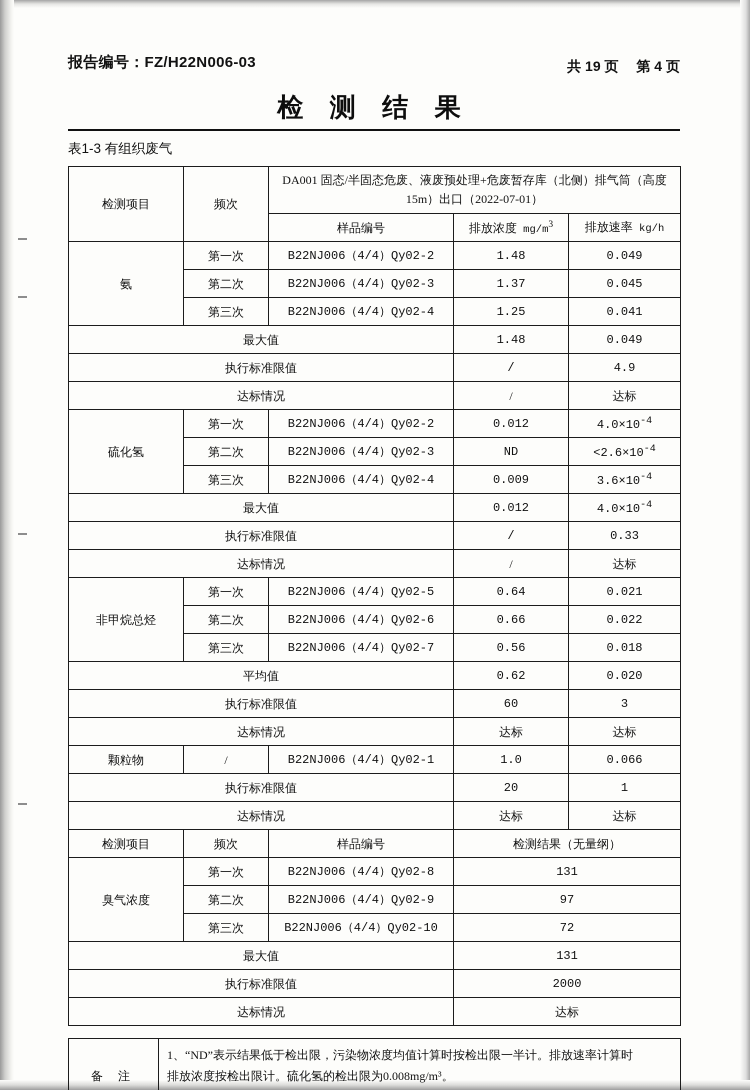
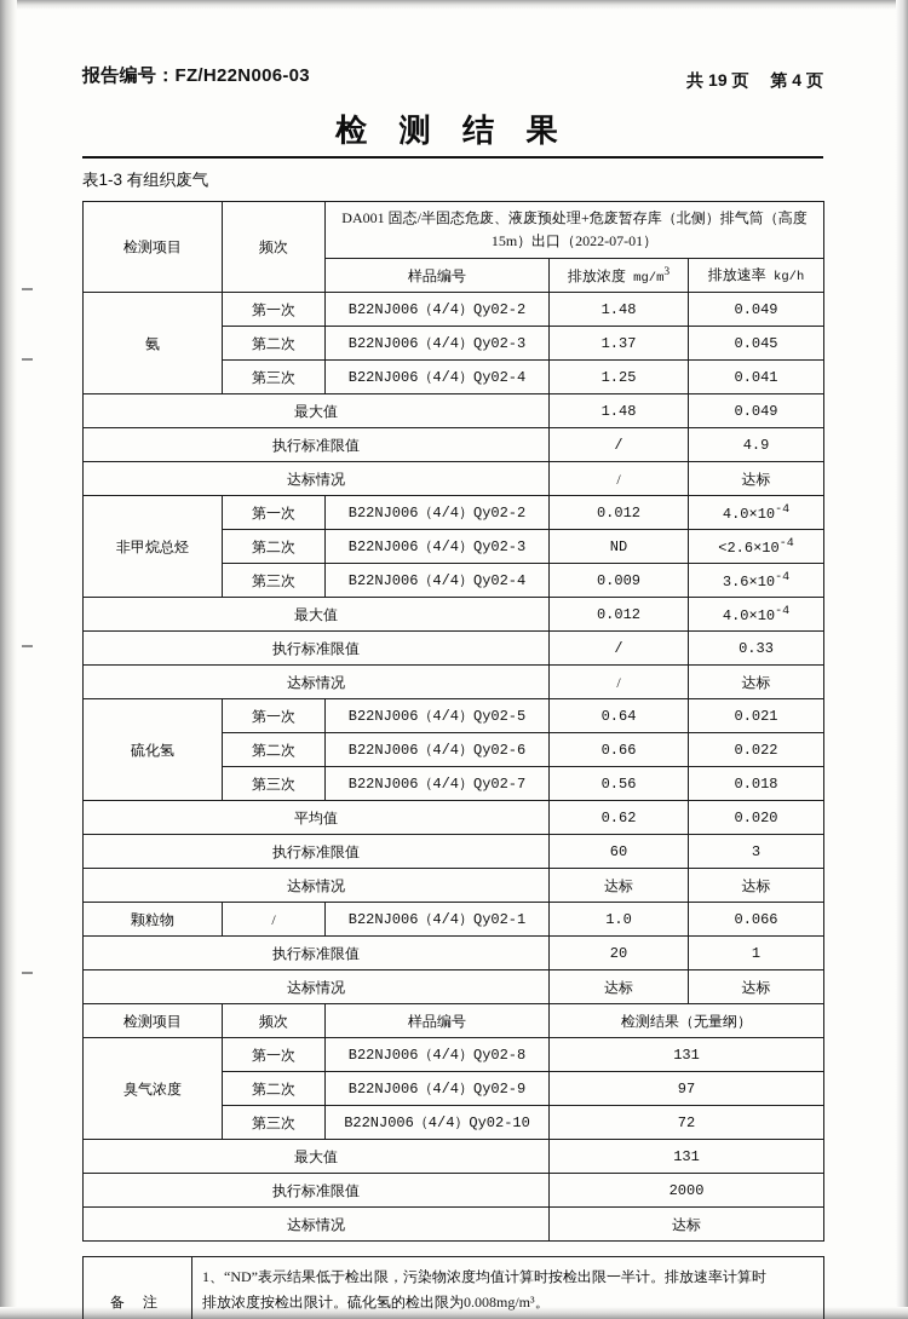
  报告编号：FZ/H22N006-03
  共 19 页 第 4 页
  检 测 结 果
  表1-3 有组织废气
  检测项目	频次	DA001 固态/半固态危废、液废预处理+危废暂存库（北侧）排气筒（高度15m）出口（2022-07-01）
  样品编号	排放浓度 mg/m3	排放速率 kg/h
  氨	第一次	B22NJ006（4/4）Qy02-2	1.48	0.049
  第二次	B22NJ006（4/4）Qy02-3	1.37	0.045
  第三次	B22NJ006（4/4）Qy02-4	1.25	0.041
  最大值	1.48	0.049
  执行标准限值	/	4.9
  达标情况	/	达标
- 硫化氢	第一次	B22NJ006（4/4）Qy02-2	0.012	4.0×10-4
+ 非甲烷总烃	第一次	B22NJ006（4/4）Qy02-2	0.012	4.0×10-4
  第二次	B22NJ006（4/4）Qy02-3	ND	<2.6×10-4
  第三次	B22NJ006（4/4）Qy02-4	0.009	3.6×10-4
  最大值	0.012	4.0×10-4
  执行标准限值	/	0.33
  达标情况	/	达标
- 非甲烷总烃	第一次	B22NJ006（4/4）Qy02-5	0.64	0.021
+ 硫化氢	第一次	B22NJ006（4/4）Qy02-5	0.64	0.021
  第二次	B22NJ006（4/4）Qy02-6	0.66	0.022
  第三次	B22NJ006（4/4）Qy02-7	0.56	0.018
  平均值	0.62	0.020
  执行标准限值	60	3
  达标情况	达标	达标
  颗粒物	/	B22NJ006（4/4）Qy02-1	1.0	0.066
  执行标准限值	20	1
  达标情况	达标	达标
  检测项目	频次	样品编号	检测结果（无量纲）
  臭气浓度	第一次	B22NJ006（4/4）Qy02-8	131
  第二次	B22NJ006（4/4）Qy02-9	97
  第三次	B22NJ006（4/4）Qy02-10	72
  最大值	131
  执行标准限值	2000
  达标情况	达标
  备 注	1、“ND”表示结果低于检出限，污染物浓度均值计算时按检出限一半计。排放速率计算时 排放浓度按检出限计。硫化氢的检出限为0.008mg/m³。
